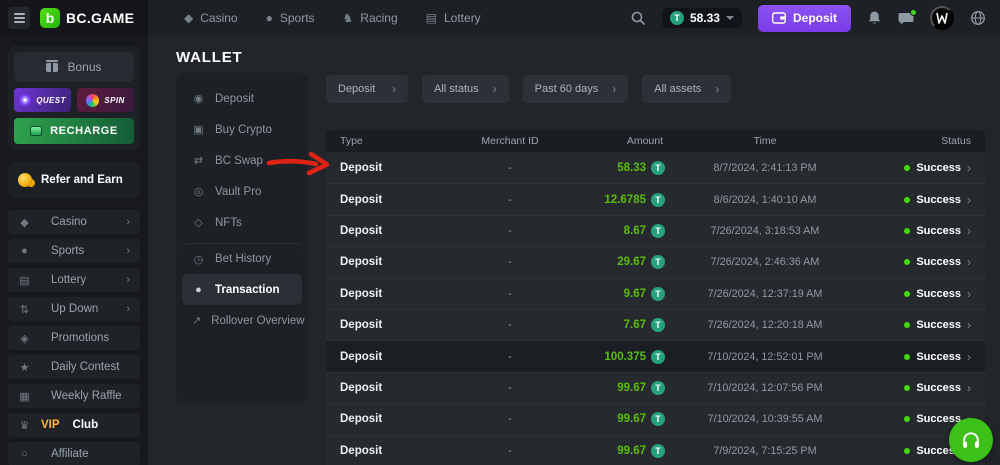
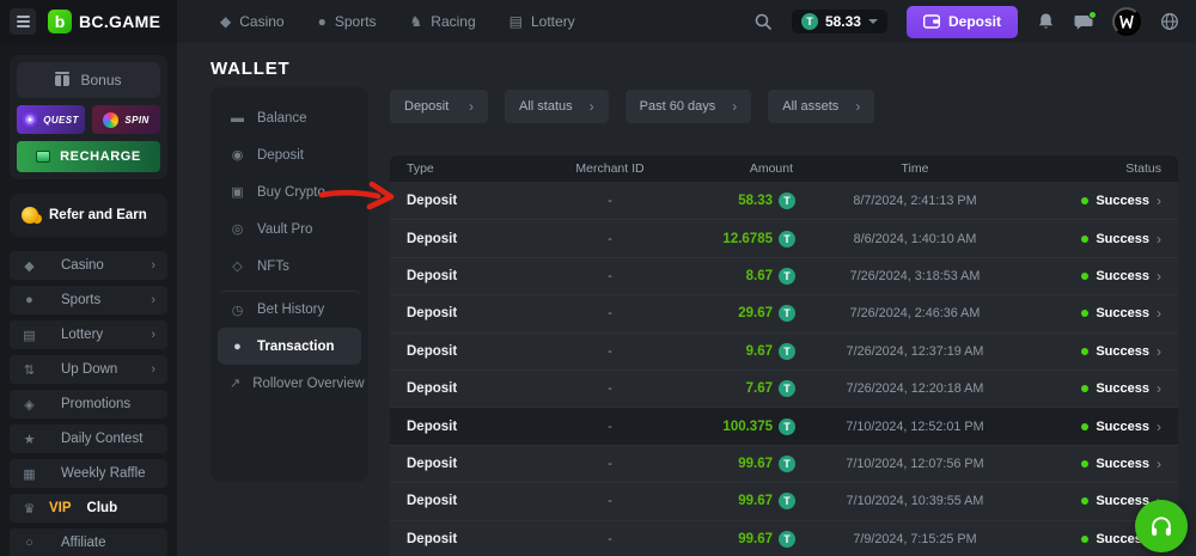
  b
  BC.GAME
  ◆
  Casino
  ●
  Sports
  ♞
  Racing
  ▤
  Lottery
  T
  58.33
  Deposit
  Bonus
  QUEST
  SPIN
  RECHARGE
  Refer and Earn
  ◆
  Casino
  ›
  ●
  Sports
  ›
  ▤
  Lottery
  ›
  ⇅
  Up Down
  ›
  ◈
  Promotions
  ★
  Daily Contest
  ▦
  Weekly Raffle
  ♛
  VIP
  Club
  ○
  Affiliate
  WALLET
+ ▬
+ Balance
  ◉
  Deposit
  ▣
  Buy Crypto
- ⇄
- BC Swap
  ◎
  Vault Pro
  ◇
  NFTs
  ◷
  Bet History
  ●
  Transaction
  ↗
  Rollover Overview
  Deposit
  All status
  Past 60 days
  All assets
  Type
  Merchant ID
  Amount
  Time
  Status
  Deposit
  -
  58.33
  T
  8/7/2024, 2:41:13 PM
  Success
  ›
  Deposit
  -
  12.6785
  T
  8/6/2024, 1:40:10 AM
  Success
  ›
  Deposit
  -
  8.67
  T
  7/26/2024, 3:18:53 AM
  Success
  ›
  Deposit
  -
  29.67
  T
  7/26/2024, 2:46:36 AM
  Success
  ›
  Deposit
  -
  9.67
  T
  7/26/2024, 12:37:19 AM
  Success
  ›
  Deposit
  -
  7.67
  T
  7/26/2024, 12:20:18 AM
  Success
  ›
  Deposit
  -
  100.375
  T
  7/10/2024, 12:52:01 PM
  Success
  ›
  Deposit
  -
  99.67
  T
  7/10/2024, 12:07:56 PM
  Success
  ›
  Deposit
  -
  99.67
  T
  7/10/2024, 10:39:55 AM
  Success
  Deposit
  -
  99.67
  T
  7/9/2024, 7:15:25 PM
  Succe
